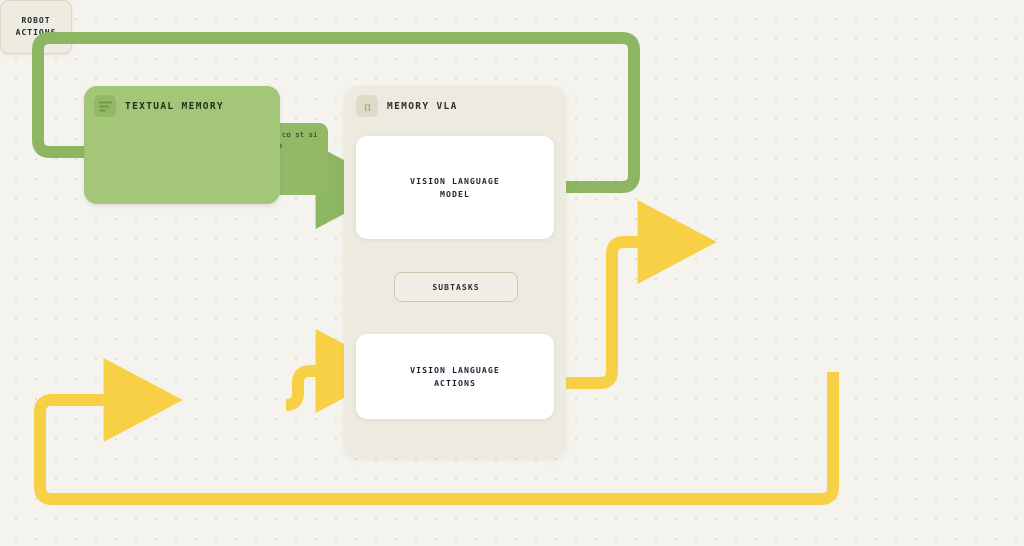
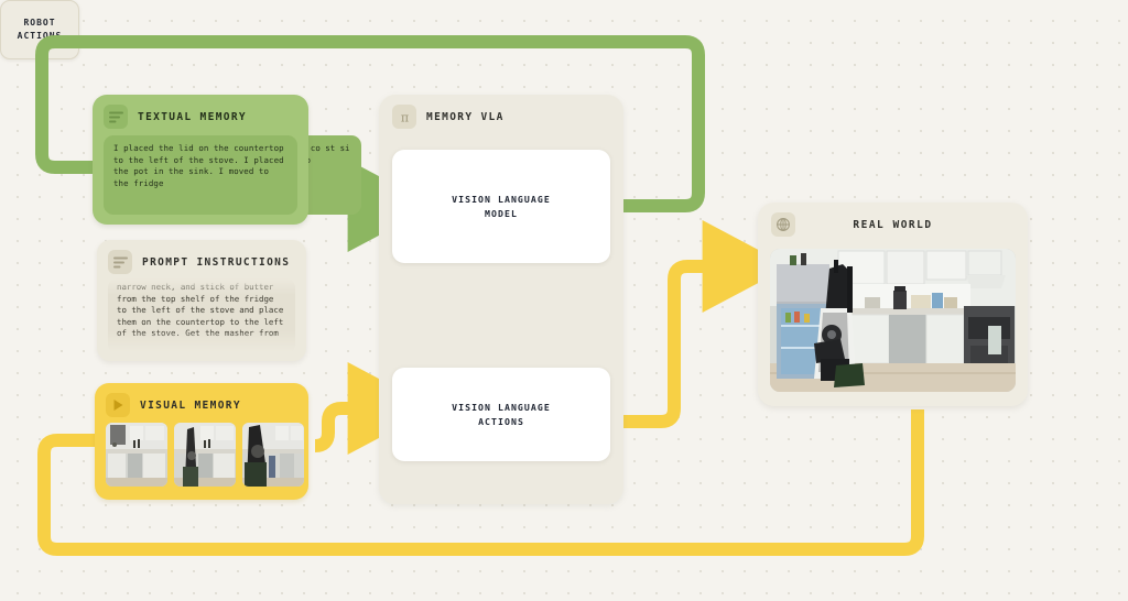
  TEXTUAL MEMORY
+ I placed the lid on the countertop to the left of the stove. I placed the pot in the sink. I moved to the fridge
+ PROMPT INSTRUCTIONS
+ narrow neck, and stick of butter from the top shelf of the fridge to the left of the stove and place them on the countertop to the left of the stove. Get the masher from
+ VISUAL MEMORY
  π
  MEMORY VLA
  VISION LANGUAGE
  MODEL
- SUBTASKS
  VISION LANGUAGE
  ACTIONS
  ROBOT
  ACTIO
+ REAL WORLD
